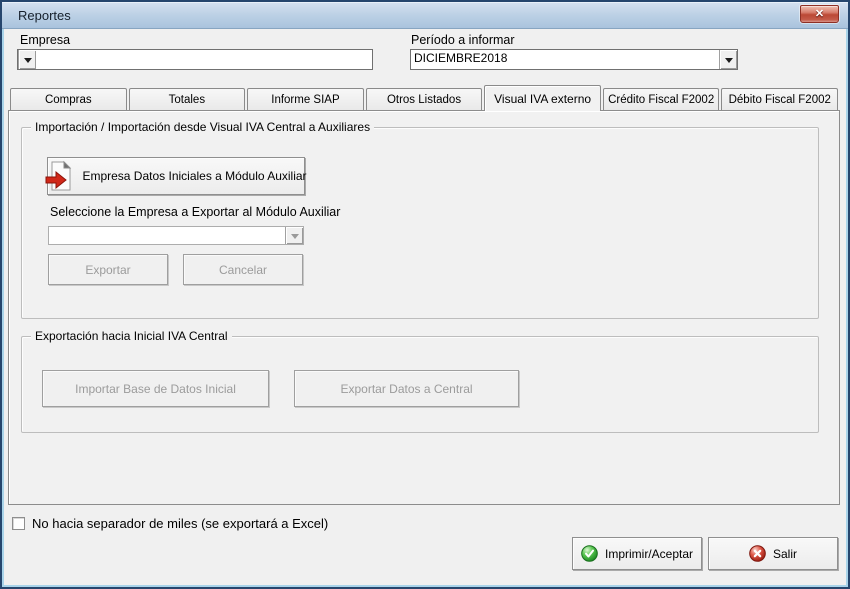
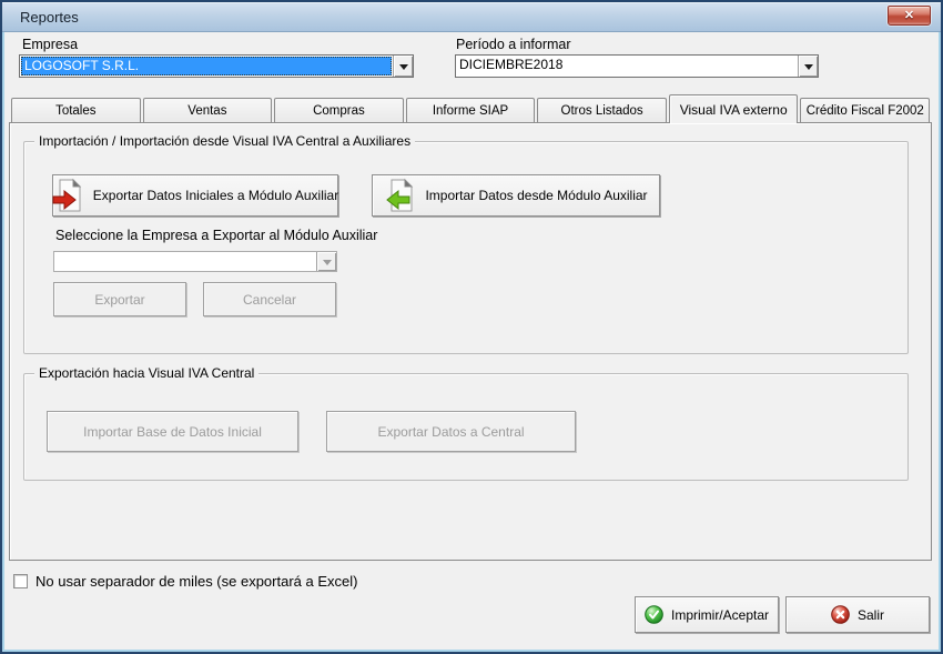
  Reportes
  ✕
  Empresa
+ LOGOSOFT S.R.L.
  Período a informar
  DICIEMBRE2018
- Compras
+ Totales
+ Ventas
- Totales
+ Compras
  Informe SIAP
  Otros Listados
  Visual IVA externo
  Crédito Fiscal F2002
- Débito Fiscal F2002
  Importación / Importación desde Visual IVA Central a Auxiliares
- Empresa Datos Iniciales a Módulo Auxiliar
+ Exportar Datos Iniciales a Módulo Auxiliar
+ Importar Datos desde Módulo Auxiliar
  Seleccione la Empresa a Exportar al Módulo Auxiliar
  Exportar
  Cancelar
- Exportación hacia Inicial IVA Central
+ Exportación hacia Visual IVA Central
  Importar Base de Datos Inicial
  Exportar Datos a Central
- No hacia separador de miles (se exportará a Excel)
+ No usar separador de miles (se exportará a Excel)
  Imprimir/Aceptar
  Salir
